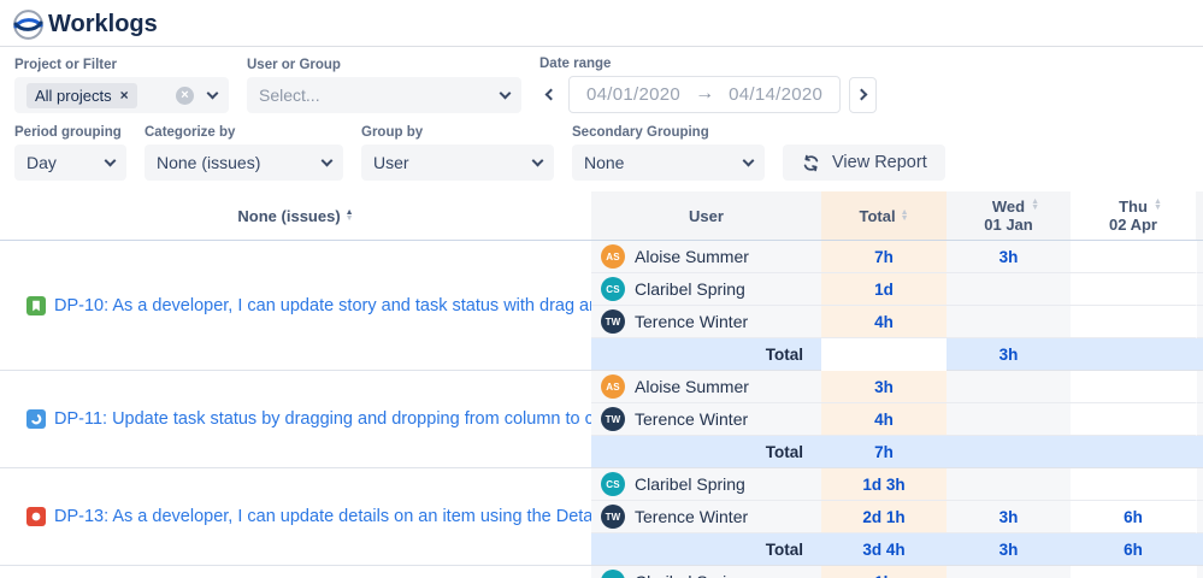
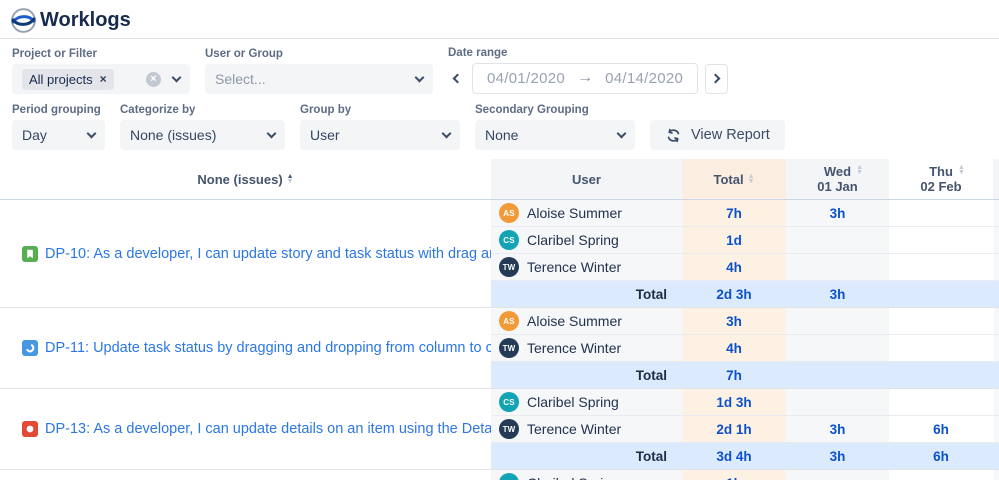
  Worklogs
  Project or Filter
  All projects
  ×
  ×
  User or Group
  Select...
  Date range
  04/01/2020
  →
  04/14/2020
  Period grouping
  Day
  Categorize by
  None (issues)
  Group by
  User
  Secondary Grouping
  None
  View Report
  None (issues)
  User
  Total
  Wed
  01 Jan
  Thu
- 02 Apr
+ 02 Feb
  DP-10: As a developer, I can update story and task status with drag a
  AS
  Aloise Summer
  7h
  3h
  CS
  Claribel Spring
  1d
  TW
  Terence Winter
  4h
  Total
+ 2d 3h
  3h
  DP-11: Update task status by dragging and dropping from column to c
  AS
  Aloise Summer
  3h
  TW
  Terence Winter
  4h
  Total
  7h
  DP-13: As a developer, I can update details on an item using the Deta
  CS
  Claribel Spring
  1d 3h
  TW
  Terence Winter
  2d 1h
  3h
  6h
  Total
  3d 4h
  3h
  6h
